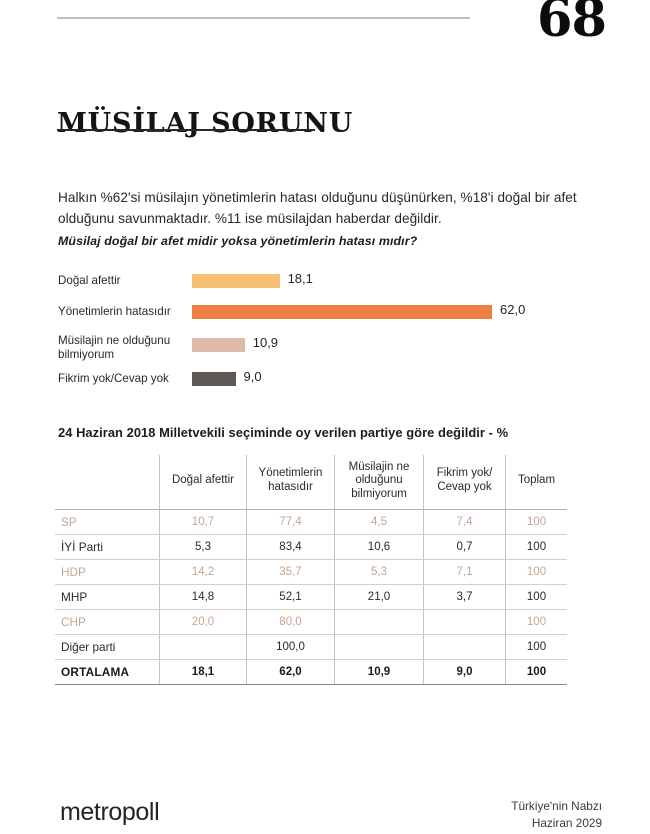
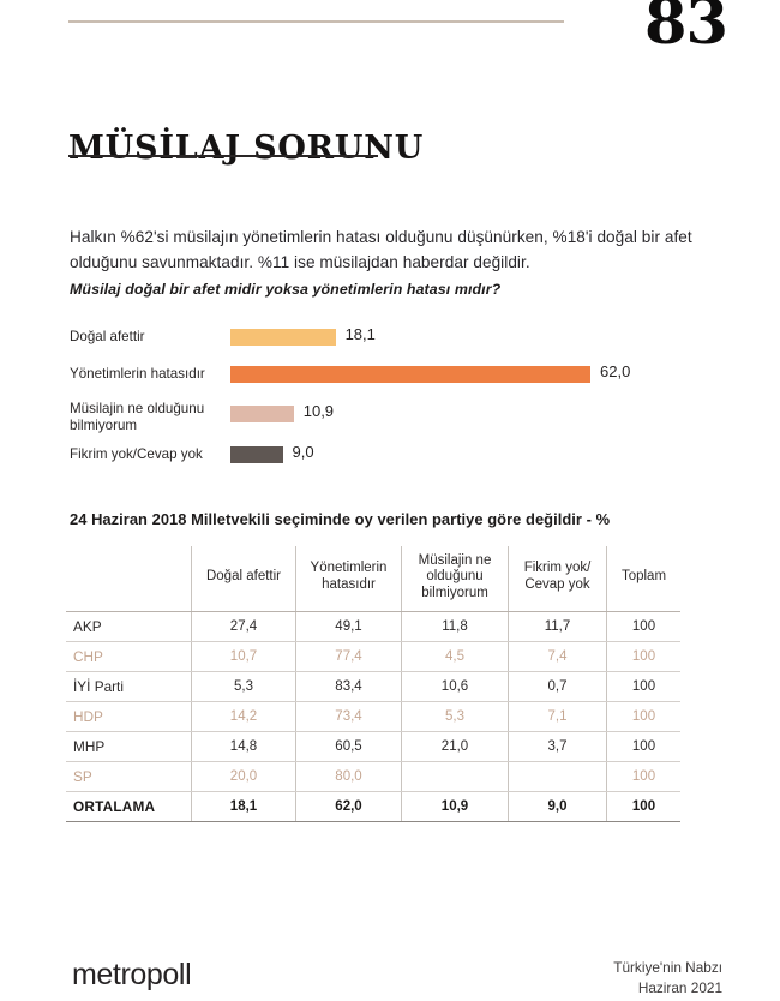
- 68
+ 83
  MÜSİLAJ SORUNU
  Halkın %62'si müsilajın yönetimlerin hatası olduğunu düşünürken, %18'i doğal bir afet olduğunu savunmaktadır. %11 ise müsilajdan haberdar değildir.
  Müsilaj doğal bir afet midir yoksa yönetimlerin hatası mıdır?
  Doğal afettir
  18,1
  Yönetimlerin hatasıdır
  62,0
  Müsilajin ne olduğunu
  bilmiyorum
  10,9
  Fikrim yok/Cevap yok
  9,0
  24 Haziran 2018 Milletvekili seçiminde oy verilen partiye göre değildir - %
  	Doğal afettir	Yönetimlerin hatasıdır	Müsilajin ne olduğunu bilmiyorum	Fikrim yok/ Cevap yok	Toplam
+ AKP	27,4	49,1	11,8	11,7	100
- SP	10,7	77,4	4,5	7,4	100
+ CHP	10,7	77,4	4,5	7,4	100
  İYİ Parti	5,3	83,4	10,6	0,7	100
- HDP	14,2	35,7	5,3	7,1	100
+ HDP	14,2	73,4	5,3	7,1	100
- MHP	14,8	52,1	21,0	3,7	100
+ MHP	14,8	60,5	21,0	3,7	100
- CHP	20,0	80,0			100
+ SP	20,0	80,0			100
- Diğer parti		100,0			100
  ORTALAMA	18,1	62,0	10,9	9,0	100
  metropoll
  Türkiye'nin Nabzı
- Haziran 2029
+ Haziran 2021
